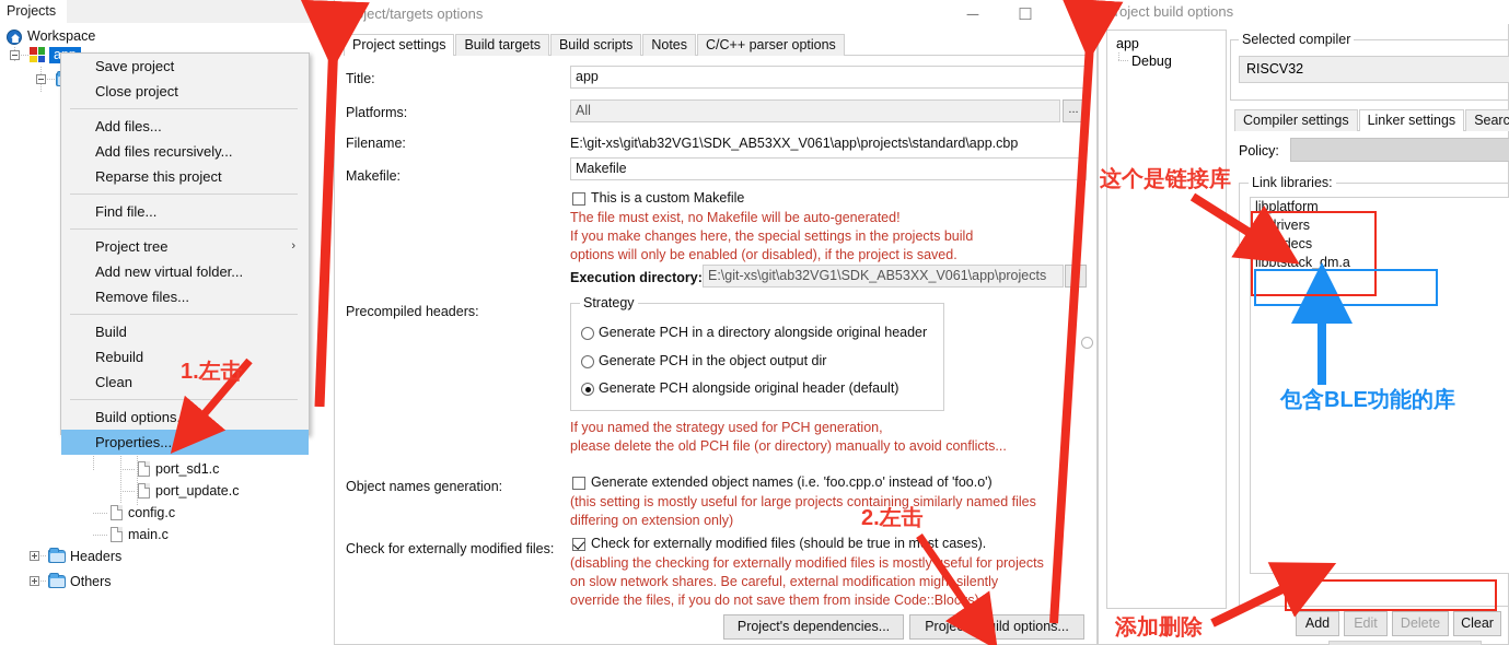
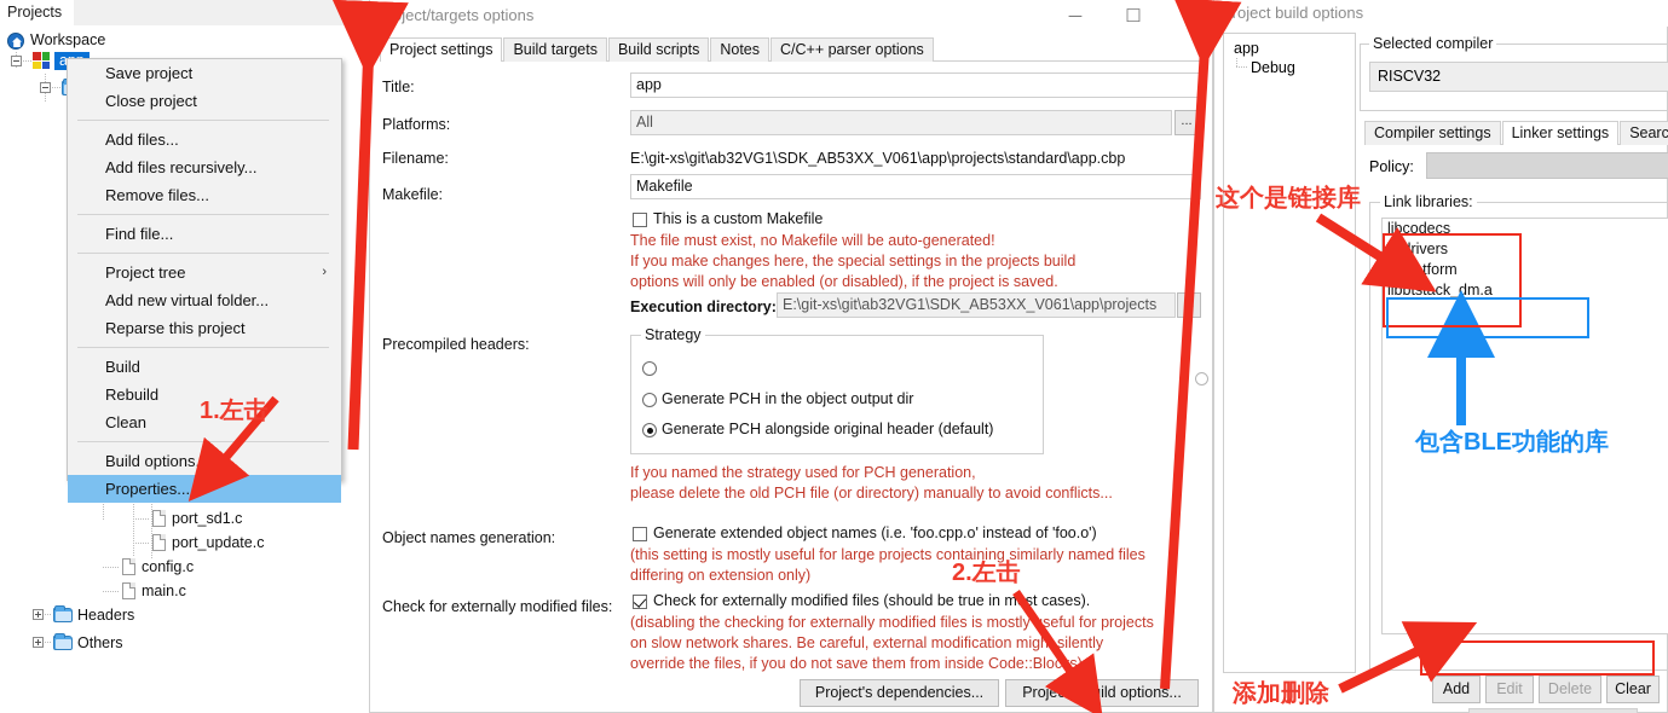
  Projects
  Workspace
  port_sd1.c
  port_update.c
  config.c
  main.c
  Headers
  Others
  Save project
  Close project
  Add files...
  Add files recursively...
- Reparse this project
+ Remove files...
  Find file...
  Project tree
  ›
  Add new virtual folder...
- Remove files...
+ Reparse this project
  Build
  Rebuild
  Clean
  Build options...
  Properties...
  Project/targets options
  ─
  ☐
  ✕
  Project settings
  Build targets
  Build scripts
  Notes
  C/C++ parser options
  Title:
  app
  Platforms:
  All
  ...
  Filename:
  E:\git-xs\git\ab32VG1\SDK_AB53XX_V061\app\projects\standard\app.cbp
  Makefile:
  Makefile
  This is a custom Makefile
  The file must exist, no Makefile will be auto-generated!
  If you make changes here, the special settings in the projects build
  options will only be enabled (or disabled), if the project is saved.
  Execution directory:
  E:\git-xs\git\ab32VG1\SDK_AB53XX_V061\app\projects
  Precompiled headers:
  Strategy
- Generate PCH in a directory alongside original header
  Generate PCH in the object output dir
  Generate PCH alongside original header (default)
  If you named the strategy used for PCH generation,
  please delete the old PCH file (or directory) manually to avoid conflicts...
  Object names generation:
  Generate extended object names (i.e. 'foo.cpp.o' instead of 'foo.o')
  (this setting is mostly useful for large projects containing similarly named files
  differing on extension only)
  Check for externally modified files:
  Check for externally modified files (should be true in mst cases).
  (disabling the checking for externally modified files is mostlyseful for projects
  on slow network shares. Be careful, external modification migh silently
  override the files, if you do not save them from inside Code::Blocs)
  Project's dependencies...
  Project's build options...
  Project build options
  app
  Debug
  Selected compiler
  RISCV32
  Compiler settings
  Linker settings
  Searc
  Policy:
  Link libraries:
- libplatform
+ libcodecs
  libdrivers
- libcodecs
+ libplatform
  libbtstack_dm.a
  Add
  Edit
  Delete
  Clear
  1.左击
  2.左击
  这个是链接库
  包含BLE功能的库
  添加删除
